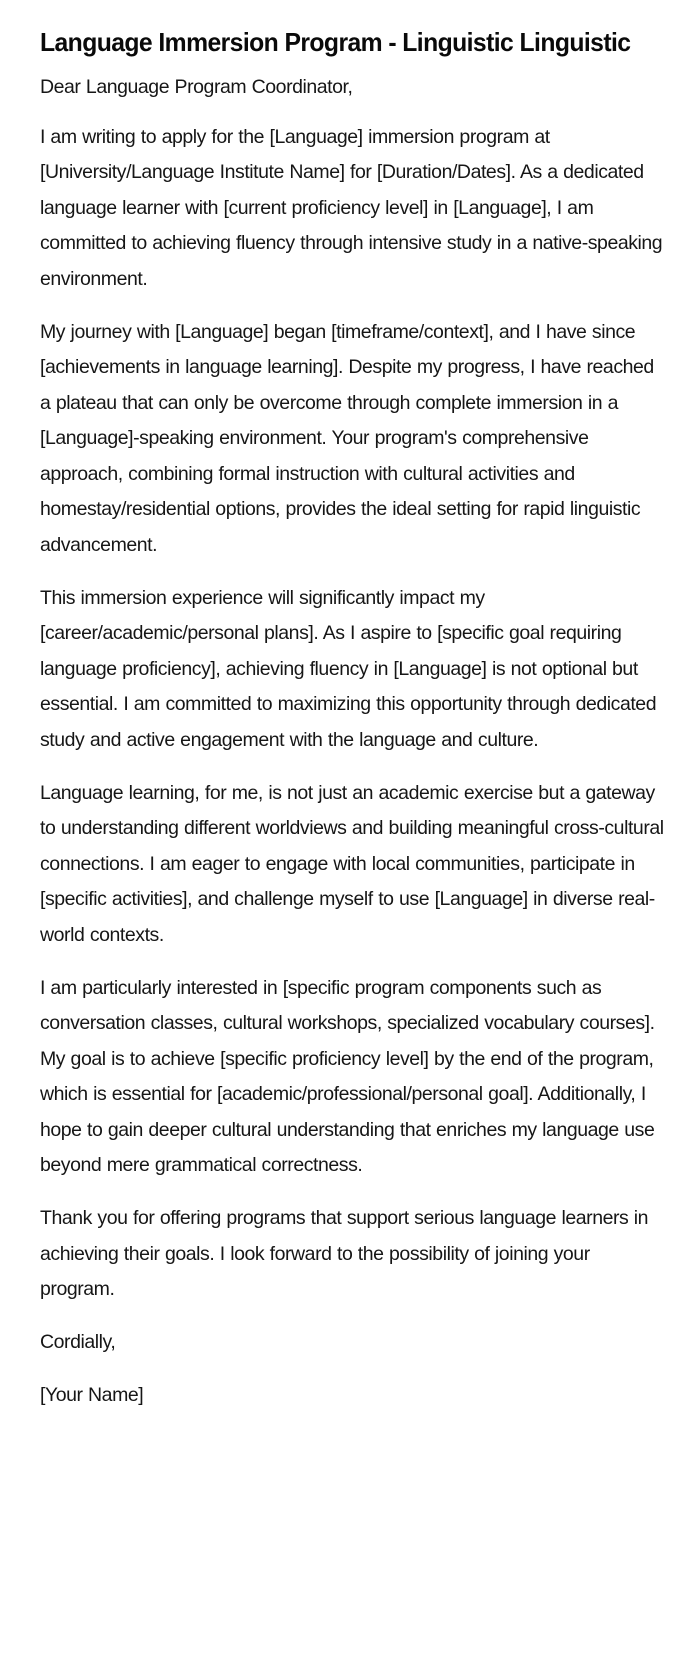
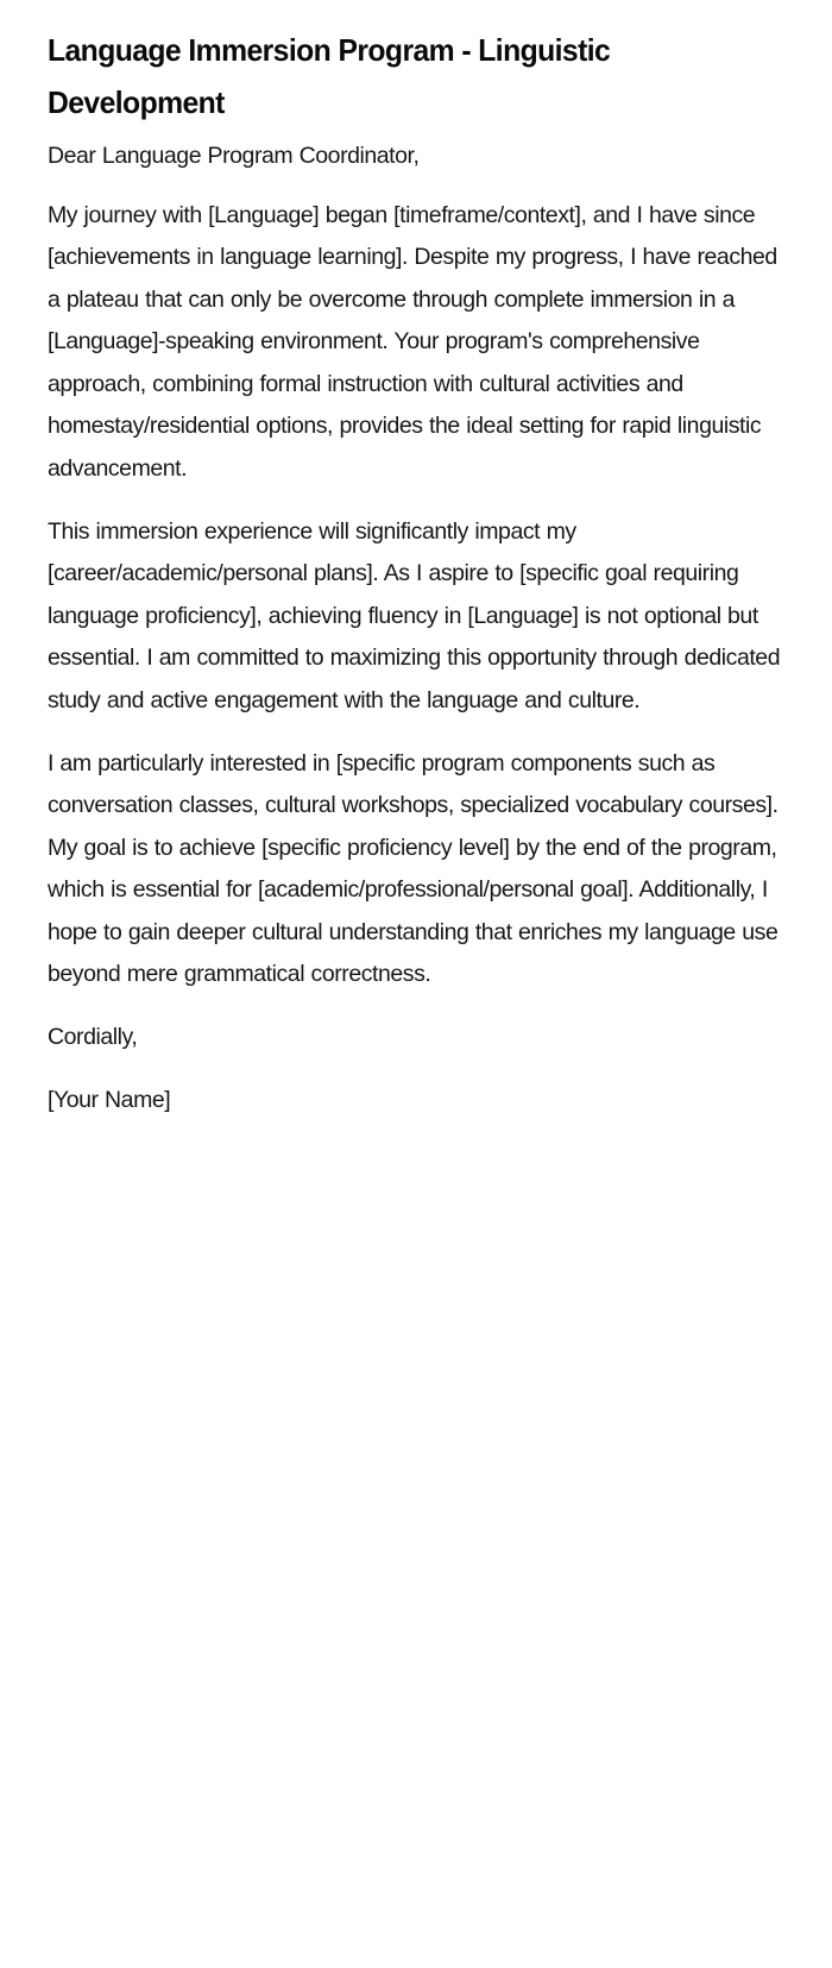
- Language Immersion Program - Linguistic Linguistic
+ Language Immersion Program - Linguistic Development
  Dear Language Program Coordinator,
- I am writing to apply for the [Language] immersion program at [University/Language Institute Name] for [Duration/Dates]. As a dedicated language learner with [current proficiency level] in [Language], I am committed to achieving fluency through intensive study in a native-speaking environment.
  My journey with [Language] began [timeframe/context], and I have since [achievements in language learning]. Despite my progress, I have reached a plateau that can only be overcome through complete immersion in a [Language]-speaking environment. Your program's comprehensive approach, combining formal instruction with cultural activities and homestay/residential options, provides the ideal setting for rapid linguistic advancement.
  This immersion experience will significantly impact my [career/academic/personal plans]. As I aspire to [specific goal requiring language proficiency], achieving fluency in [Language] is not optional but essential. I am committed to maximizing this opportunity through dedicated study and active engagement with the language and culture.
- Language learning, for me, is not just an academic exercise but a gateway to understanding different worldviews and building meaningful cross-cultural connections. I am eager to engage with local communities, participate in [specific activities], and challenge myself to use [Language] in diverse real-world contexts.
  I am particularly interested in [specific program components such as conversation classes, cultural workshops, specialized vocabulary courses]. My goal is to achieve [specific proficiency level] by the end of the program, which is essential for [academic/professional/personal goal]. Additionally, I hope to gain deeper cultural understanding that enriches my language use beyond mere grammatical correctness.
- Thank you for offering programs that support serious language learners in achieving their goals. I look forward to the possibility of joining your program.
  Cordially,
  [Your Name]
